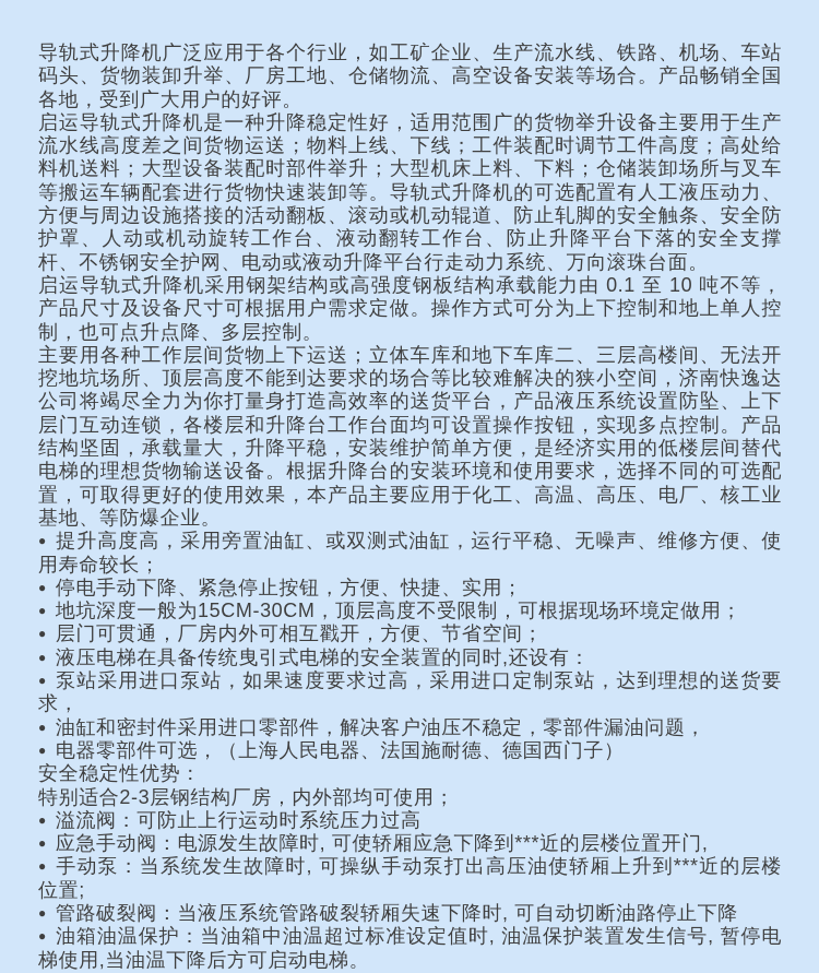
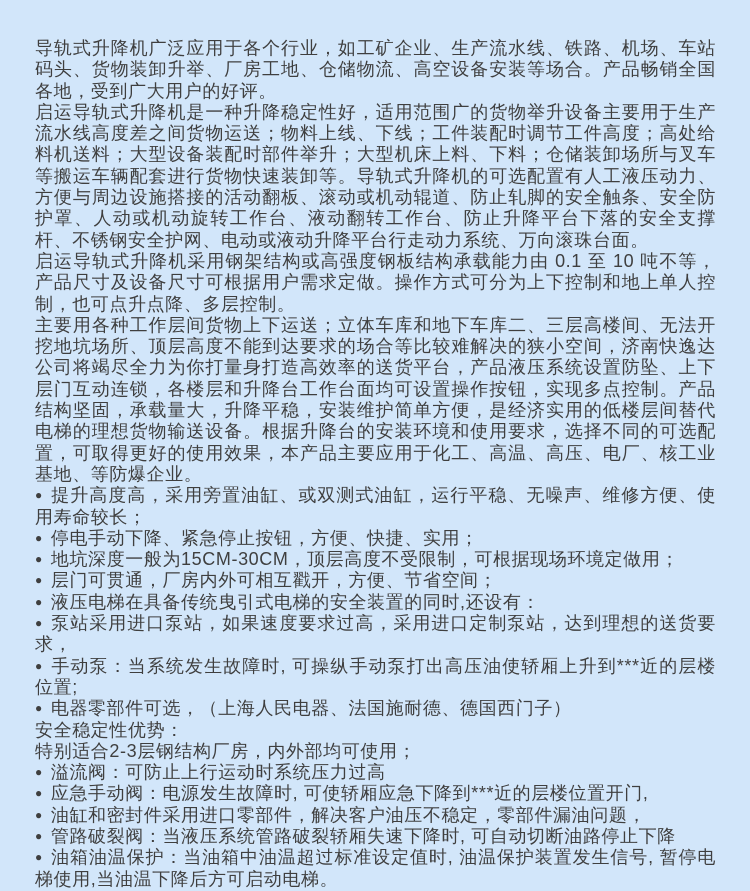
  导轨式升降机广泛应用于各个行业，如工矿企业、生产流水线、铁路、机场、车站码头、货物装卸升举、厂房工地、仓储物流、高空设备安装等场合。产品畅销全国各地，受到广大用户的好评。
  启运导轨式升降机是一种升降稳定性好，适用范围广的货物举升设备主要用于生产流水线高度差之间货物运送；物料上线、下线；工件装配时调节工件高度；高处给料机送料；大型设备装配时部件举升；大型机床上料、下料；仓储装卸场所与叉车等搬运车辆配套进行货物快速装卸等。导轨式升降机的可选配置有人工液压动力、方便与周边设施搭接的活动翻板、滚动或机动辊道、防止轧脚的安全触条、安全防护罩、人动或机动旋转工作台、液动翻转工作台、防止升降平台下落的安全支撑杆、不锈钢安全护网、电动或液动升降平台行走动力系统、万向滚珠台面。
  启运导轨式升降机采用钢架结构或高强度钢板结构承载能力由 0.1 至 10 吨不等，产品尺寸及设备尺寸可根据用户需求定做。操作方式可分为上下控制和地上单人控制，也可点升点降、多层控制。
  主要用各种工作层间货物上下运送；立体车库和地下车库二、三层高楼间、无法开挖地坑场所、顶层高度不能到达要求的场合等比较难解决的狭小空间，济南快逸达公司将竭尽全力为你打量身打造高效率的送货平台，产品液压系统设置防坠、上下层门互动连锁，各楼层和升降台工作台面均可设置操作按钮，实现多点控制。产品结构坚固，承载量大，升降平稳，安装维护简单方便，是经济实用的低楼层间替代电梯的理想货物输送设备。根据升降台的安装环境和使用要求，选择不同的可选配置，可取得更好的使用效果，本产品主要应用于化工、高温、高压、电厂、核工业基地、等防爆企业。
  ● 提升高度高，采用旁置油缸、或双测式油缸，运行平稳、无噪声、维修方便、使用寿命较长；
  ● 停电手动下降、紧急停止按钮，方便、快捷、实用；
  ● 地坑深度一般为15CM-30CM，顶层高度不受限制，可根据现场环境定做用；
  ● 层门可贯通，厂房内外可相互戳开，方便、节省空间；
  ● 液压电梯在具备传统曳引式电梯的安全装置的同时,还设有：
  ● 泵站采用进口泵站，如果速度要求过高，采用进口定制泵站，达到理想的送货要求，
- ● 油缸和密封件采用进口零部件，解决客户油压不稳定，零部件漏油问题，
+ ● 手动泵：当系统发生故障时, 可操纵手动泵打出高压油使轿厢上升到***近的层楼位置;
  ● 电器零部件可选，（上海人民电器、法国施耐德、德国西门子）
  安全稳定性优势：
  特别适合2-3层钢结构厂房，内外部均可使用；
  ● 溢流阀：可防止上行运动时系统压力过高
  ● 应急手动阀：电源发生故障时, 可使轿厢应急下降到***近的层楼位置开门,
- ● 手动泵：当系统发生故障时, 可操纵手动泵打出高压油使轿厢上升到***近的层楼位置;
+ ● 油缸和密封件采用进口零部件，解决客户油压不稳定，零部件漏油问题，
  ● 管路破裂阀：当液压系统管路破裂轿厢失速下降时, 可自动切断油路停止下降
  ● 油箱油温保护：当油箱中油温超过标准设定值时, 油温保护装置发生信号, 暂停电梯使用,当油温下降后方可启动电梯。
